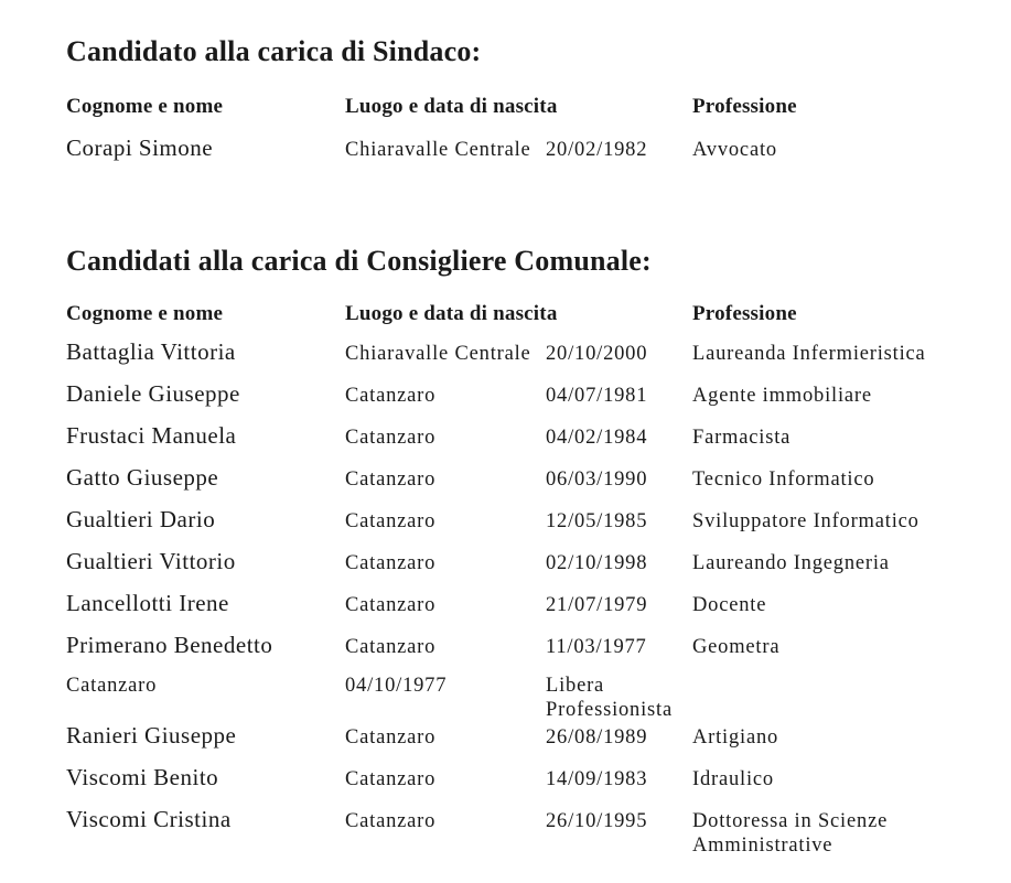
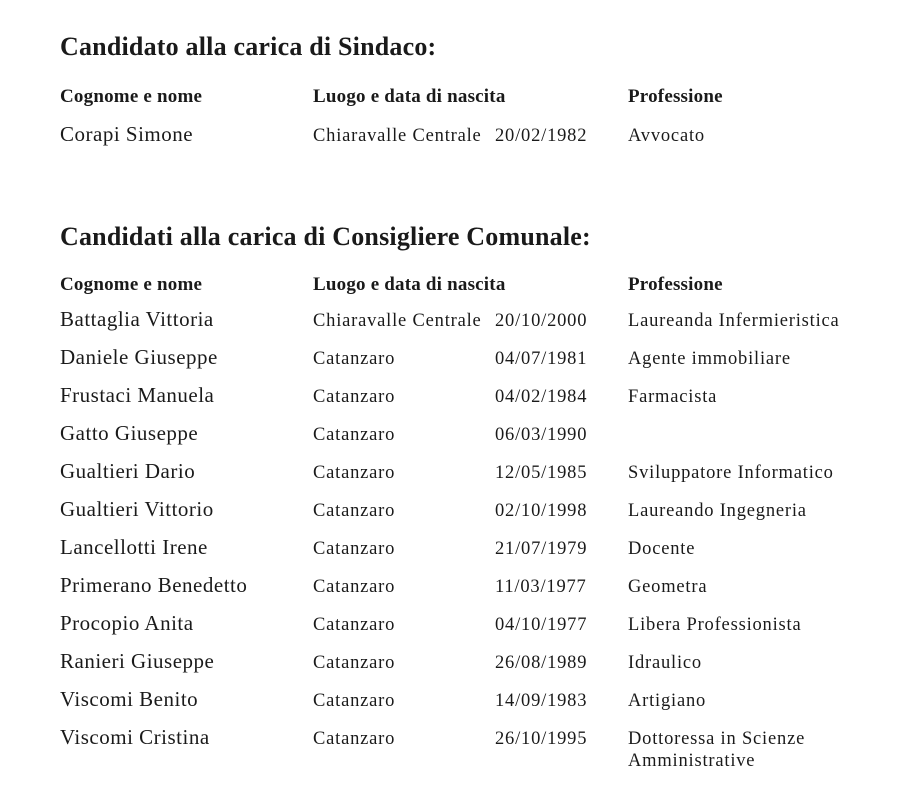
  Candidato alla carica di Sindaco:
  Cognome e nome
  Luogo e data di nascita
  Professione
  Corapi Simone
  Chiaravalle Centrale
  20/02/1982
  Avvocato
  Candidati alla carica di Consigliere Comunale:
  Cognome e nome
  Luogo e data di nascita
  Professione
  Battaglia Vittoria
  Chiaravalle Centrale
  20/10/2000
  Laureanda Infermieristica
  Daniele Giuseppe
  Catanzaro
  04/07/1981
  Agente immobiliare
  Frustaci Manuela
  Catanzaro
  04/02/1984
  Farmacista
  Gatto Giuseppe
  Catanzaro
  06/03/1990
- Tecnico Informatico
  Gualtieri Dario
  Catanzaro
  12/05/1985
  Sviluppatore Informatico
  Gualtieri Vittorio
  Catanzaro
  02/10/1998
  Laureando Ingegneria
  Lancellotti Irene
  Catanzaro
  21/07/1979
  Docente
  Primerano Benedetto
  Catanzaro
  11/03/1977
  Geometra
+ Procopio Anita
  Catanzaro
  04/10/1977
  Libera Professionista
  Ranieri Giuseppe
  Catanzaro
  26/08/1989
- Artigiano
+ Idraulico
  Viscomi Benito
  Catanzaro
  14/09/1983
- Idraulico
+ Artigiano
  Viscomi Cristina
  Catanzaro
  26/10/1995
  Dottoressa in Scienze Amministrative
